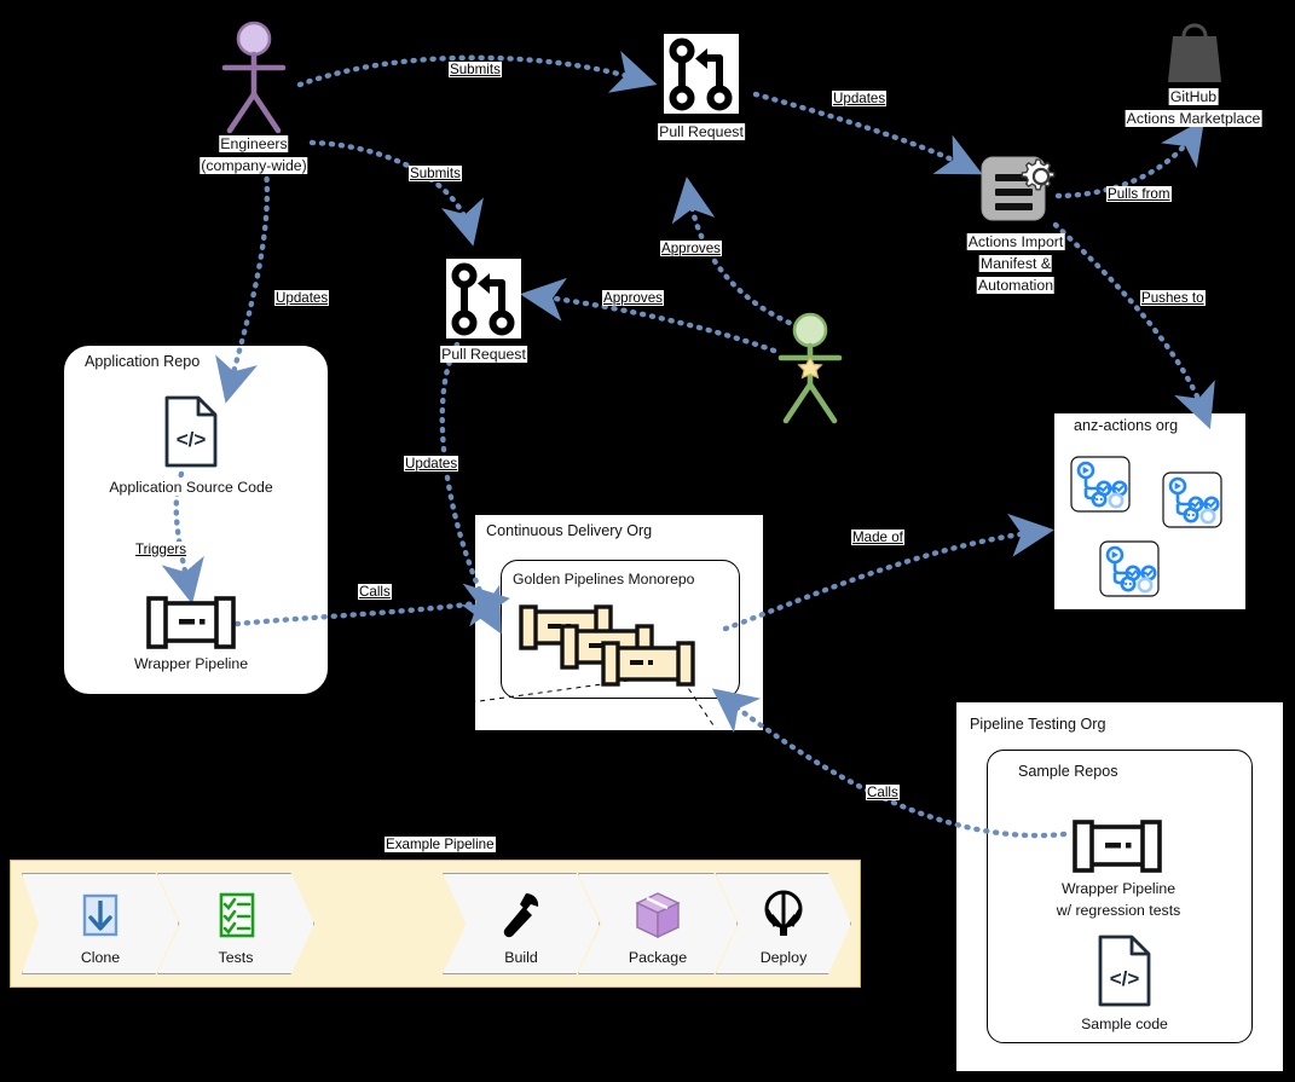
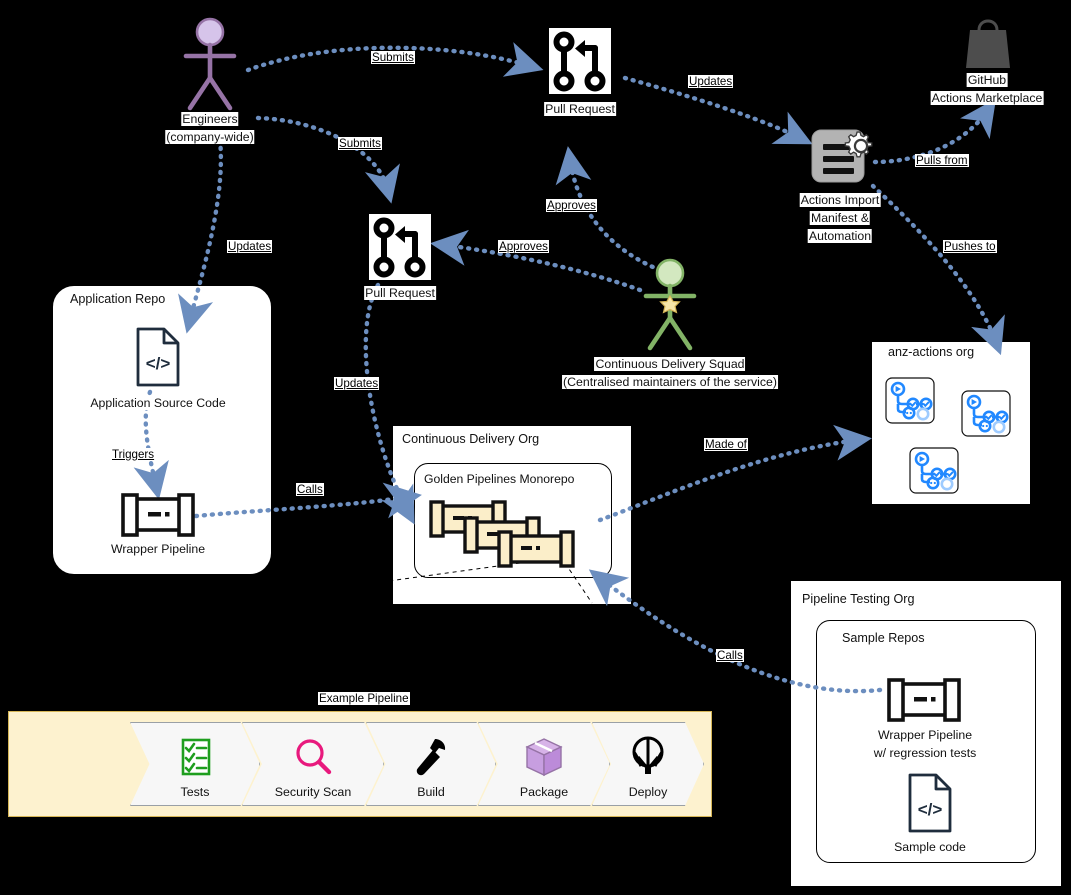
  Application Repo
  Continuous Delivery Org
  Golden Pipelines Monorepo
  anz-actions org
  Pipeline Testing Org
  Sample Repos
  Engineers
  (company-wide)
+ Continuous Delivery Squad
+ (Centralised maintainers of the service)
  Pull Request
  Pull Request
  Actions Import
  Manifest &
  Automation
  GitHub
  Actions Marketplace
  </>
  Application Source Code
  Wrapper Pipeline
  Wrapper Pipeline
  w/ regression tests
  </>
  Sample code
  Submits
  Submits
  Updates
  Updates
  Approves
  Approves
  Pulls from
  Pushes to
  Triggers
  Calls
  Updates
  Made of
  Calls
  Example Pipeline
- Clone
  Tests
+ Security Scan
  Build
  Package
  Deploy
